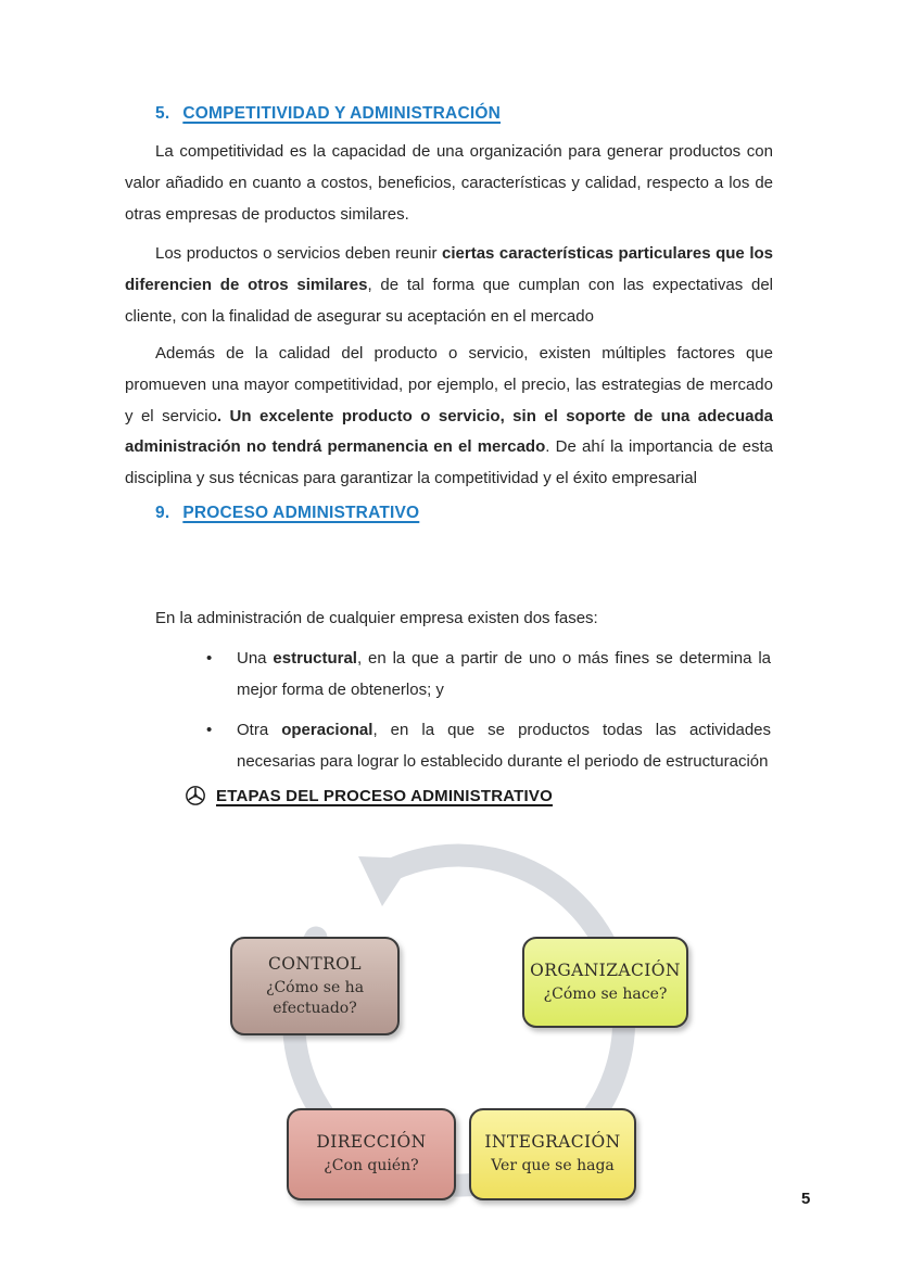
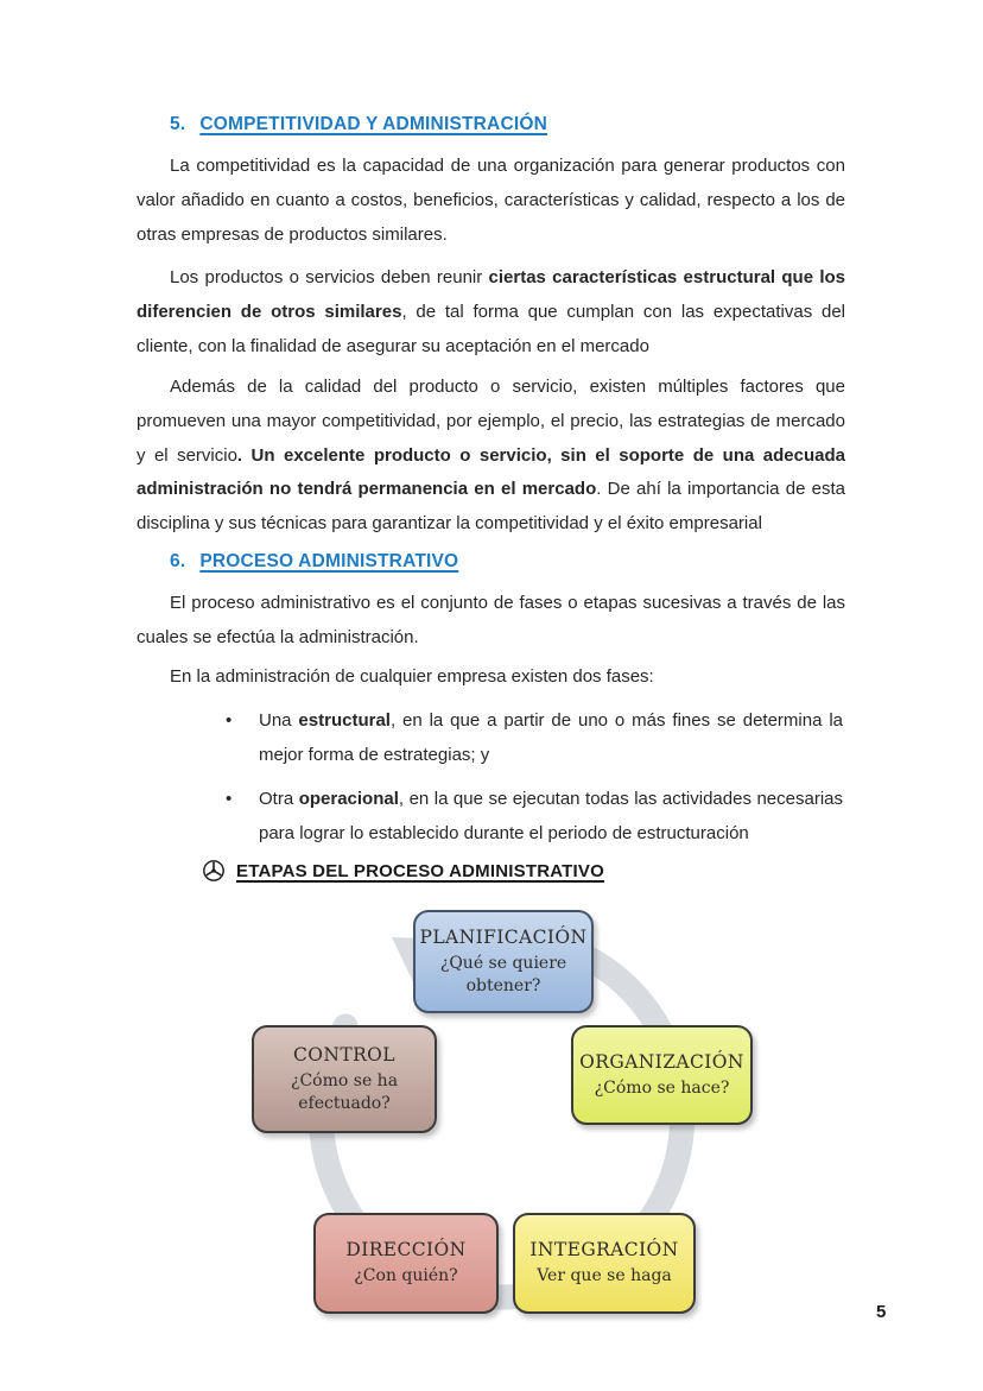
  5. COMPETITIVIDAD Y ADMINISTRACIÓN
  La competitividad es la capacidad de una organización para generar productos con valor añadido en cuanto a costos, beneficios, características y calidad, respecto a los de otras empresas de productos similares.
- Los productos o servicios deben reunir ciertas características particulares que los diferencien de otros similares, de tal forma que cumplan con las expectativas del cliente, con la finalidad de asegurar su aceptación en el mercado
+ Los productos o servicios deben reunir ciertas características estructural que los diferencien de otros similares, de tal forma que cumplan con las expectativas del cliente, con la finalidad de asegurar su aceptación en el mercado
  Además de la calidad del producto o servicio, existen múltiples factores que promueven una mayor competitividad, por ejemplo, el precio, las estrategias de mercado y el servicio. Un excelente producto o servicio, sin el soporte de una adecuada administración no tendrá permanencia en el mercado. De ahí la importancia de esta disciplina y sus técnicas para garantizar la competitividad y el éxito empresarial
- 9. PROCESO ADMINISTRATIVO
+ 6. PROCESO ADMINISTRATIVO
+ El proceso administrativo es el conjunto de fases o etapas sucesivas a través de las cuales se efectúa la administración.
  En la administración de cualquier empresa existen dos fases:
  •
- Una estructural, en la que a partir de uno o más fines se determina la mejor forma de obtenerlos; y
+ Una estructural, en la que a partir de uno o más fines se determina la mejor forma de estrategias; y
  •
- Otra operacional, en la que se productos todas las actividades necesarias para lograr lo establecido durante el periodo de estructuración
+ Otra operacional, en la que se ejecutan todas las actividades necesarias para lograr lo establecido durante el periodo de estructuración
  ETAPAS DEL PROCESO ADMINISTRATIVO
+ PLANIFICACIÓN
+ ¿Qué se quiere obtener?
  ORGANIZACIÓN
  ¿Cómo se hace?
  INTEGRACIÓN
  Ver que se haga
  DIRECCIÓN
  ¿Con quién?
  CONTROL
  ¿Cómo se ha efectuado?
  5
